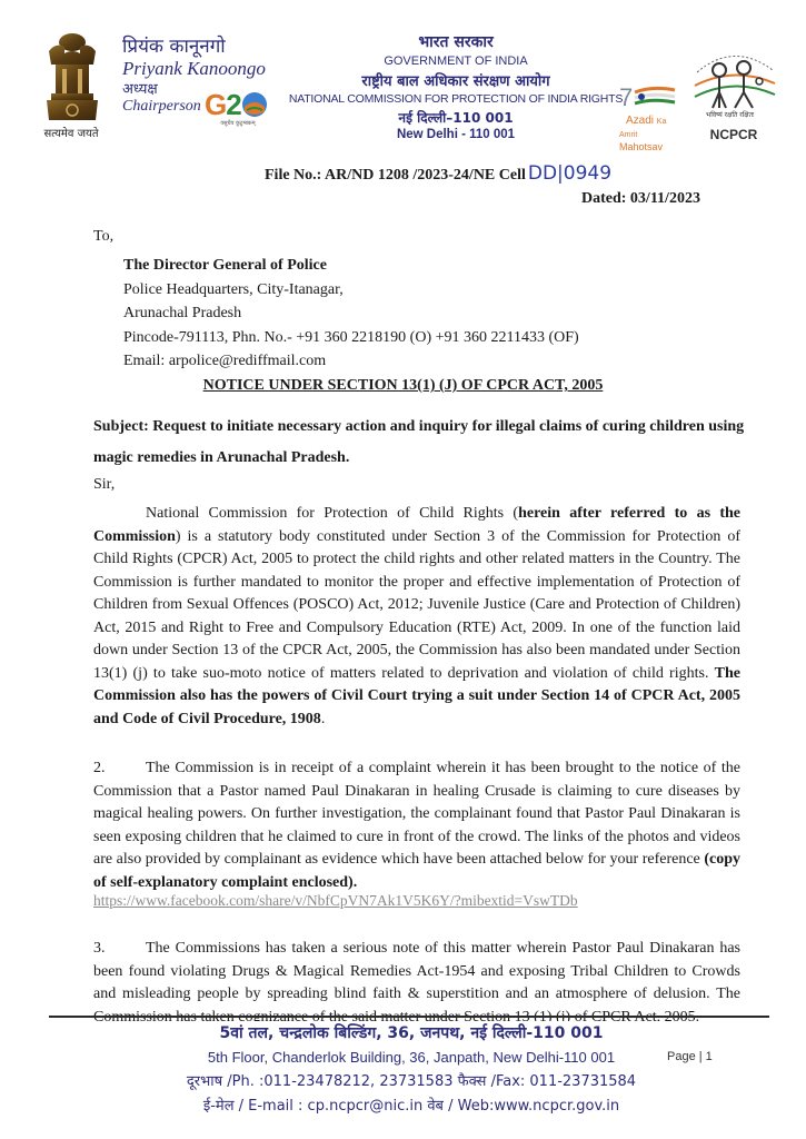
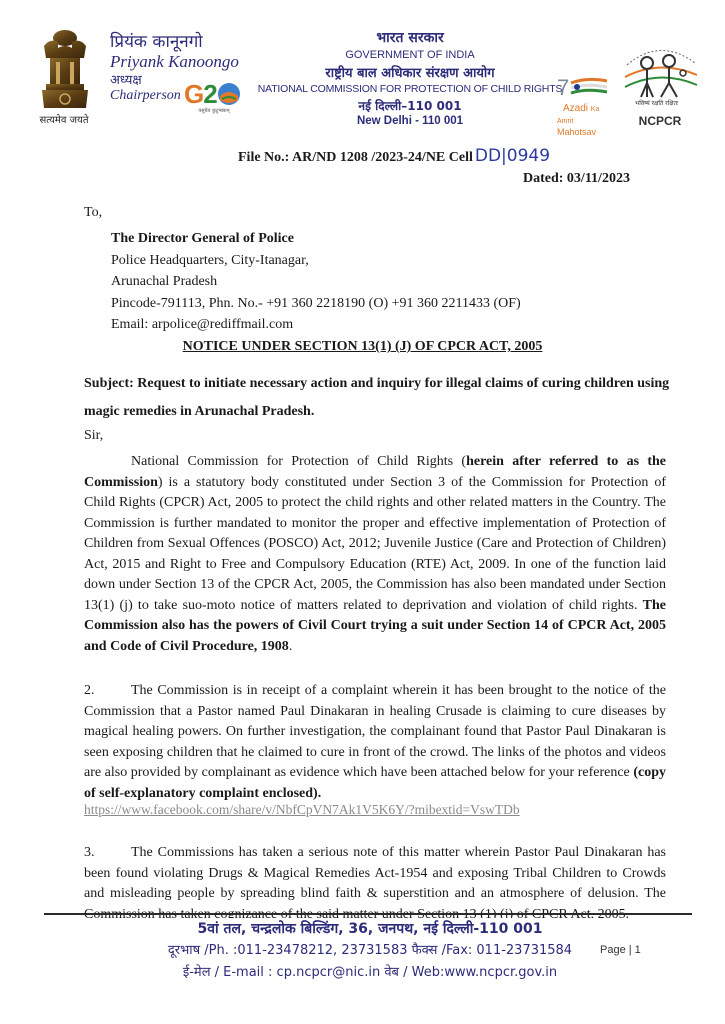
  सत्यमेव जयते
  प्रियंक कानूनगो
  Priyank Kanoongo
  अध्यक्ष
  Chairperson
  G2
  भारत सरकार
  GOVERNMENT OF INDIA
  राष्ट्रीय बाल अधिकार संरक्षण आयोग
- NATIONAL COMMISSION FOR PROTECTION OF INDIA RIGHTS
+ NATIONAL COMMISSION FOR PROTECTION OF CHILD RIGHTS
  नई दिल्ली–110 001
  New Delhi - 110 001
  7
  Azadi
  NCPCR
  File No.: AR/ND 1208 /2023-24/NE Cell DD|0949
  Dated: 03/11/2023
  To,
  The Director General of Police
  Police Headquarters, City-Itanagar,
  Arunachal Pradesh
  Pincode-791113, Phn. No.- +91 360 2218190 (O) +91 360 2211433 (OF)
  Email: arpolice@rediffmail.com
  NOTICE UNDER SECTION 13(1) (J) OF CPCR ACT, 2005
  Subject: Request to initiate necessary action and inquiry for illegal claims of curing children using magic remedies in Arunachal Pradesh.
  Sir,
  National Commission for Protection of Child Rights (herein after referred to as the Commission) is a statutory body constituted under Section 3 of the Commission for Protection of Child Rights (CPCR) Act, 2005 to protect the child rights and other related matters in the Country. The Commission is further mandated to monitor the proper and effective implementation of Protection of Children from Sexual Offences (POSCO) Act, 2012; Juvenile Justice (Care and Protection of Children) Act, 2015 and Right to Free and Compulsory Education (RTE) Act, 2009. In one of the function laid down under Section 13 of the CPCR Act, 2005, the Commission has also been mandated under Section 13(1) (j) to take suo-moto notice of matters related to deprivation and violation of child rights. The Commission also has the powers of Civil Court trying a suit under Section 14 of CPCR Act, 2005 and Code of Civil Procedure, 1908.
  2. The Commission is in receipt of a complaint wherein it has been brought to the notice of the Commission that a Pastor named Paul Dinakaran in healing Crusade is claiming to cure diseases by magical healing powers. On further investigation, the complainant found that Pastor Paul Dinakaran is seen exposing children that he claimed to cure in front of the crowd. The links of the photos and videos are also provided by complainant as evidence which have been attached below for your reference (copy of self-explanatory complaint enclosed).
  https://www.facebook.com/share/v/NbfCpVN7Ak1V5K6Y/?mibextid=VswTDb
  3. The Commissions has taken a serious note of this matter wherein Pastor Paul Dinakaran has been found violating Drugs & Magical Remedies Act-1954 and exposing Tribal Children to Crowds and misleading people by spreading blind faith & superstition and an atmosphere of delusion. The Commission has taken cognizance of the said matter under Section 13 (1) (j) of CPCR Act, 2005.
  5वां तल, चन्द्रलोक बिल्डिंग, 36, जनपथ, नई दिल्ली-110 001
- 5th Floor, Chanderlok Building, 36, Janpath, New Delhi-110 001
  दूरभाष /Ph. :011-23478212, 23731583 फैक्स /Fax: 011-23731584
  ई-मेल / E-mail : cp.ncpcr@nic.in वेब / Web:www.ncpcr.gov.in
  Page | 1
